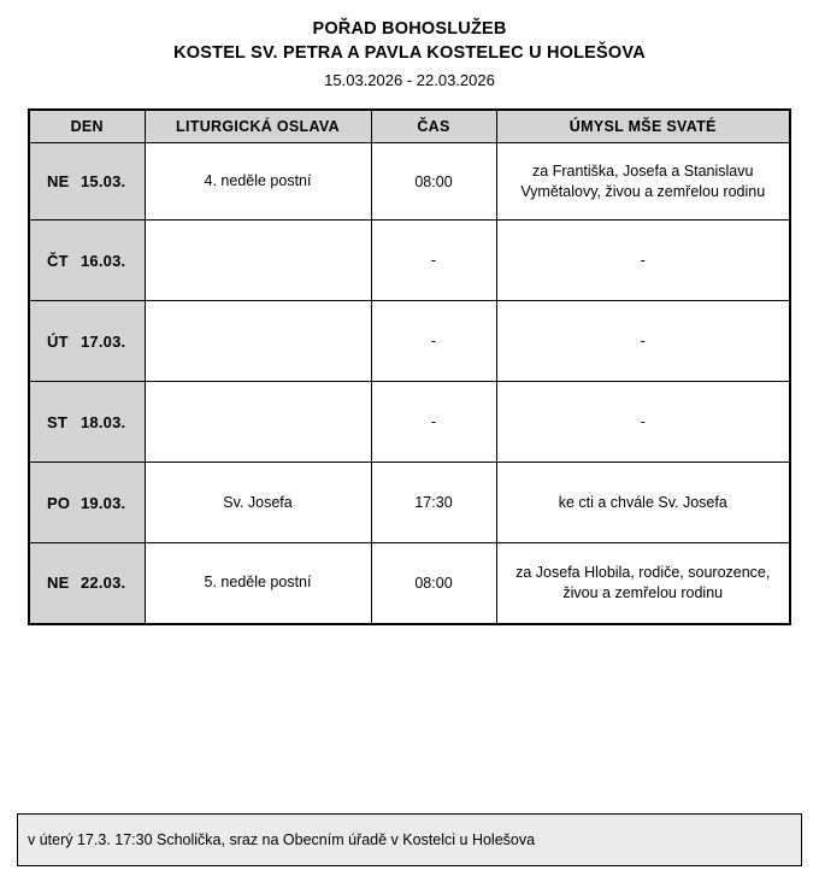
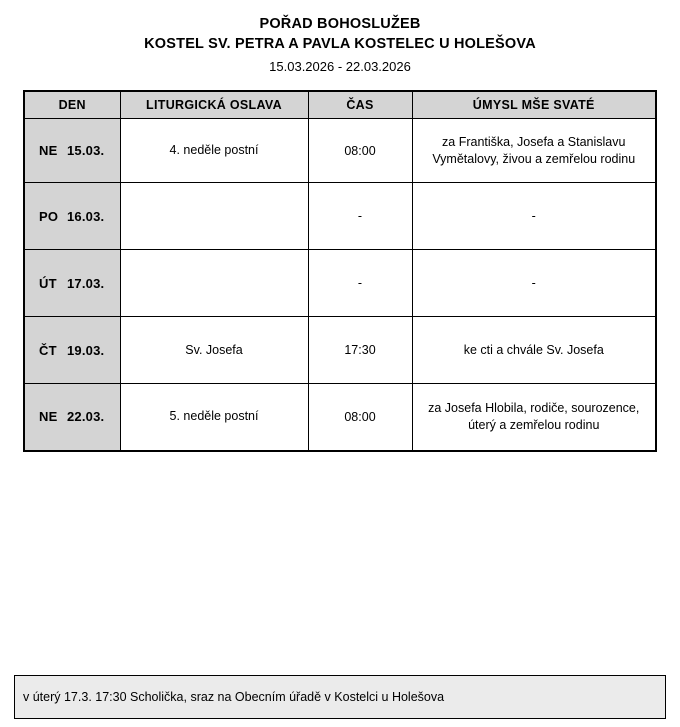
  POŘAD BOHOSLUŽEB
  KOSTEL SV. PETRA A PAVLA KOSTELEC U HOLEŠOVA
  15.03.2026 - 22.03.2026
  DEN	LITURGICKÁ OSLAVA	ČAS	ÚMYSL MŠE SVATÉ
  NE 15.03.	4. neděle postní	08:00	za Františka, Josefa a Stanislavu Vymětalovy, živou a zemřelou rodinu
- ČT 16.03.		-	-
+ PO 16.03.		-	-
  ÚT 17.03.		-	-
- ST 18.03.		-	-
- PO 19.03.	Sv. Josefa	17:30	ke cti a chvále Sv. Josefa
+ ČT 19.03.	Sv. Josefa	17:30	ke cti a chvále Sv. Josefa
- NE 22.03.	5. neděle postní	08:00	za Josefa Hlobila, rodiče, sourozence, živou a zemřelou rodinu
+ NE 22.03.	5. neděle postní	08:00	za Josefa Hlobila, rodiče, sourozence, úterý a zemřelou rodinu
  v úterý 17.3. 17:30 Scholička, sraz na Obecním úřadě v Kostelci u Holešova
